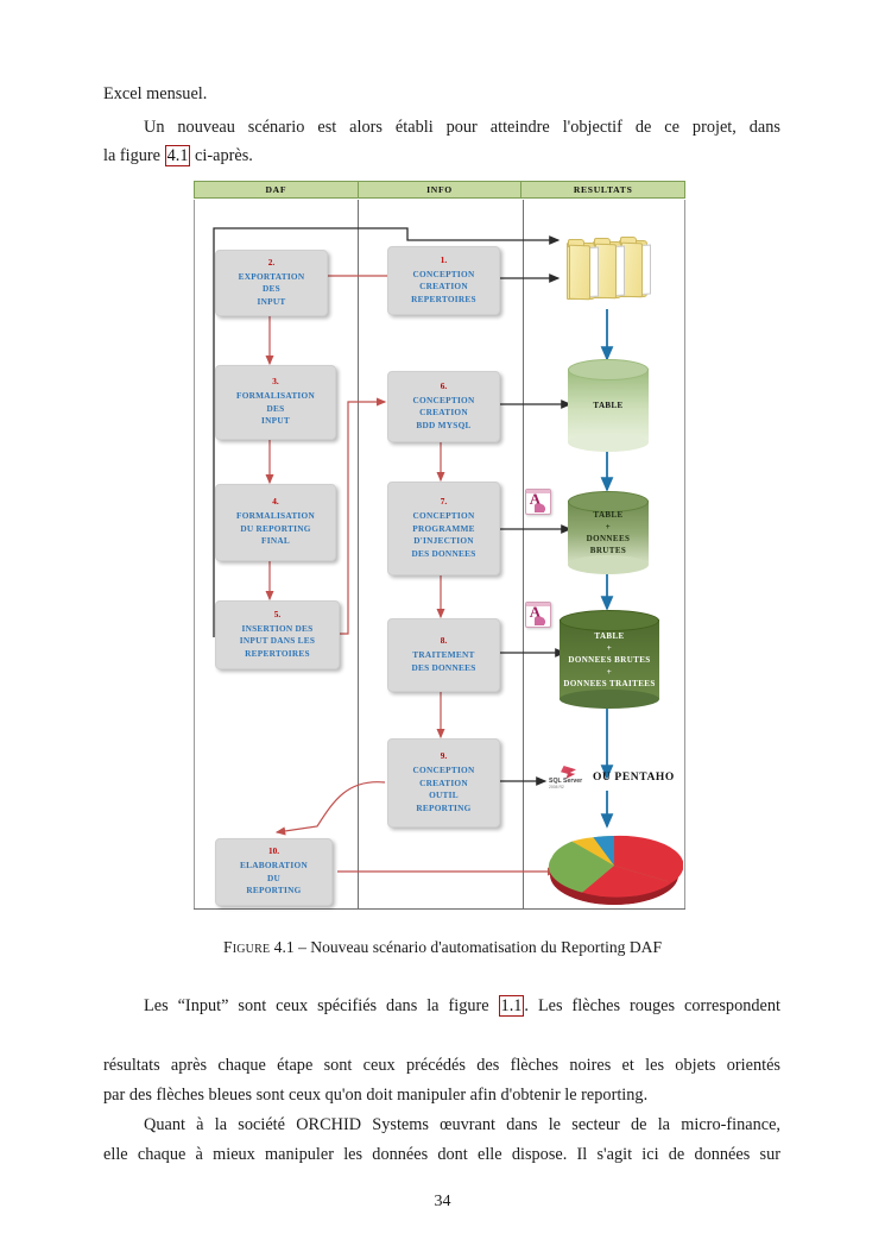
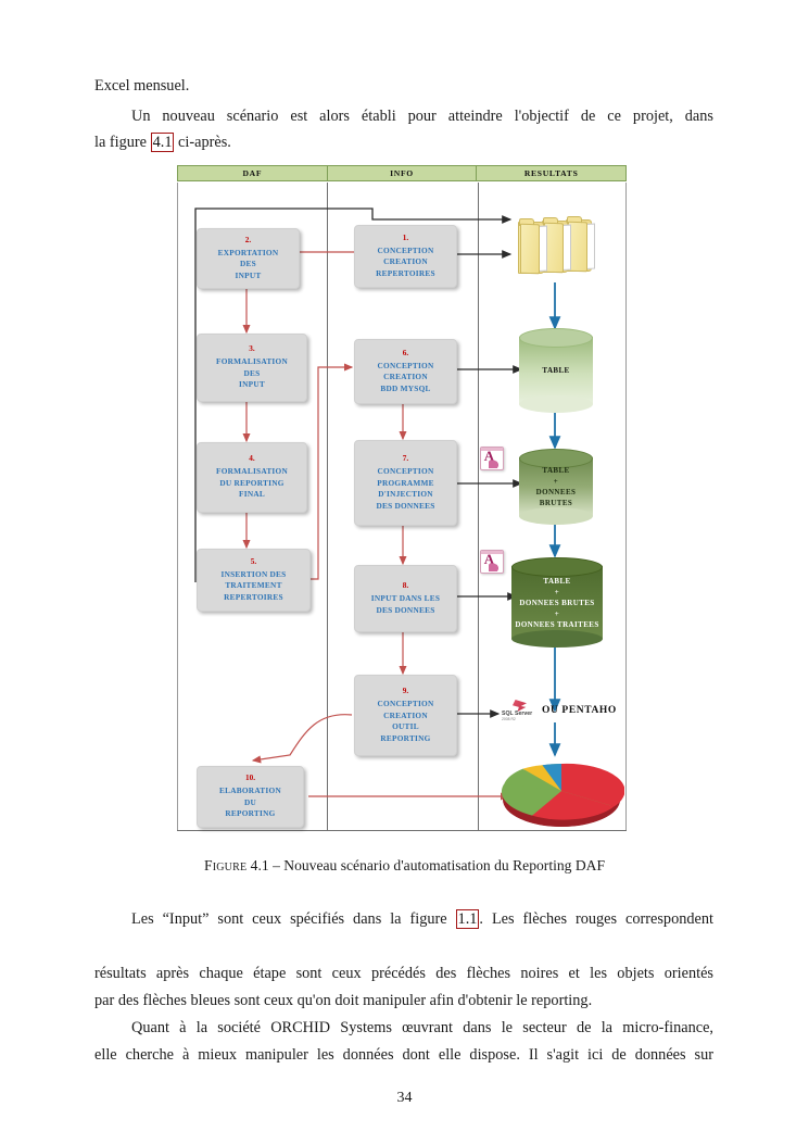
  Excel mensuel.
  Un nouveau scénario est alors établi pour atteindre l'objectif de ce projet, dans
  la figure 4.1 ci-après.
  DAF
  INFO
  RESULTATS
  2.
  EXPORTATION
  DES
  INPUT
  3.
  FORMALISATION
  DES
  INPUT
  4.
  FORMALISATION
  DU REPORTING
  FINAL
  5.
  INSERTION DES
- INPUT DANS LES
+ TRAITEMENT
  REPERTOIRES
  10.
  ELABORATION
  DU
  REPORTING
  1.
  CONCEPTION
  CREATION
  REPERTOIRES
  6.
  CONCEPTION
  CREATION
  BDD MYSQL
  7.
  CONCEPTION
  PROGRAMME
  D'INJECTION
  DES DONNEES
  8.
- TRAITEMENT
+ INPUT DANS LES
  DES DONNEES
  9.
  CONCEPTION
  CREATION
  OUTIL
  REPORTING
  TABLE
  TABLE
  +
  DONNEES
  BRUTES
  TABLE
  +
  DONNEES BRUTES
  +
  DONNEES TRAITEES
  A
  A
  OU PENTAHO
  Figure 4.1 – Nouveau scénario d'automatisation du Reporting DAF
  Les “Input” sont ceux spécifiés dans la figure 1.1 . Les flèches rouges correspondent
  résultats après chaque étape sont ceux précédés des flèches noires et les objets orientés
  par des flèches bleues sont ceux qu'on doit manipuler afin d'obtenir le reporting.
  Quant à la société ORCHID Systems œuvrant dans le secteur de la micro-finance,
- elle chaque à mieux manipuler les données dont elle dispose. Il s'agit ici de données sur
+ elle cherche à mieux manipuler les données dont elle dispose. Il s'agit ici de données sur
  34
